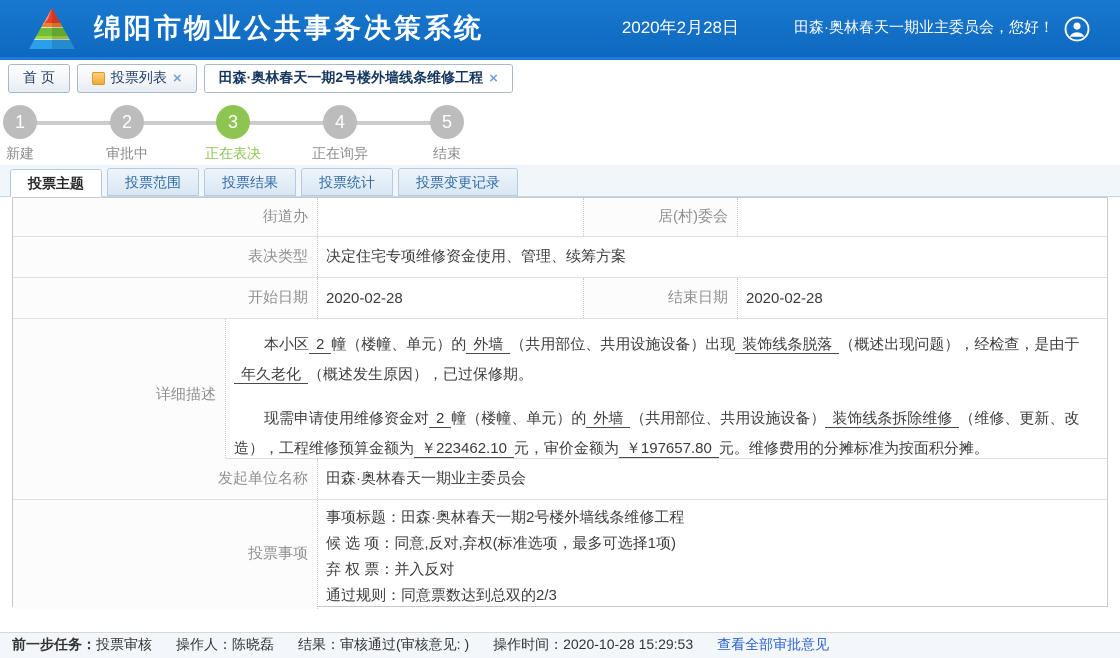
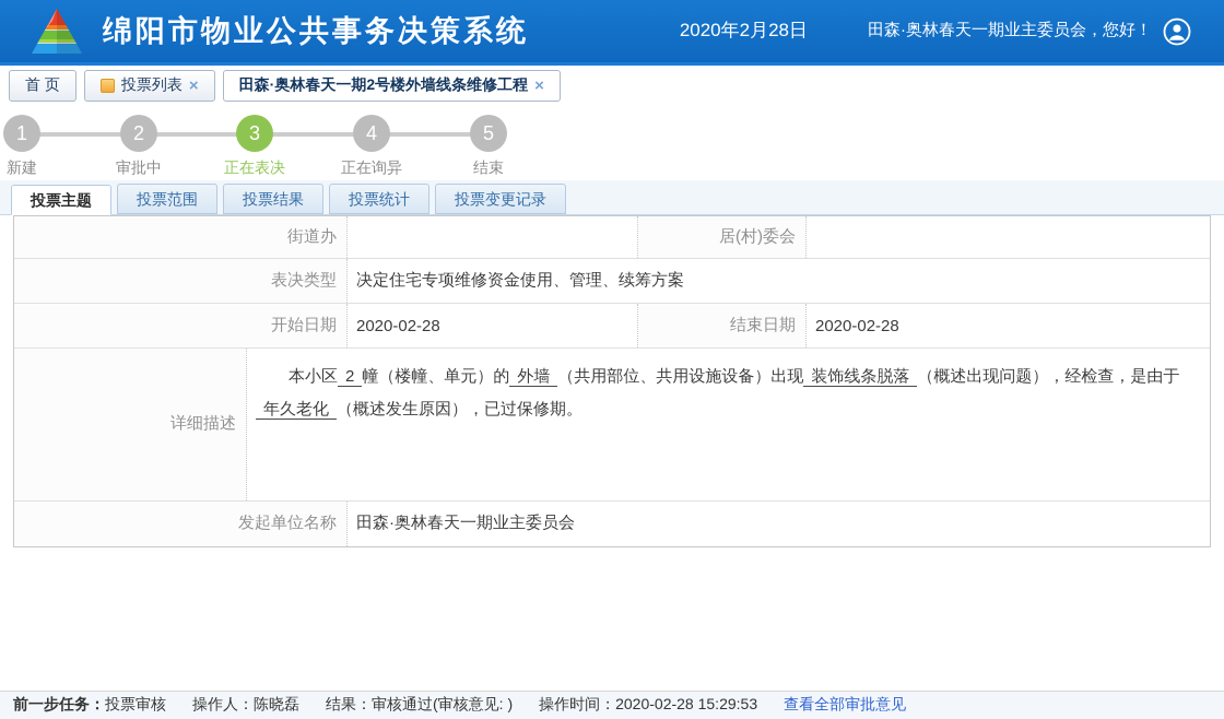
  绵阳市物业公共事务决策系统
  2020年2月28日
  田森·奥林春天一期业主委员会，您好！
  首 页
  投票列表
  ×
  田森·奥林春天一期2号楼外墙线条维修工程
  ×
  1
  新建
  2
  审批中
  3
  正在表决
  4
  正在询异
  5
  结束
  投票主题
  投票范围
  投票结果
  投票统计
  投票变更记录
  街道办
  居(村)委会
  表决类型
  决定住宅专项维修资金使用、管理、续筹方案
  开始日期
  2020-02-28
  结束日期
  2020-02-28
  详细描述
  本小区 2 幢（楼幢、单元）的 外墙 （共用部位、共用设施设备）出现 装饰线条脱落 （概述出现问题），经检查，是由于年久老化 （概述发生原因），已过保修期。
- 现需申请使用维修资金对 2 幢（楼幢、单元）的 外墙 （共用部位、共用设施设备） 装饰线条拆除维修 （维修、更新、改造），工程维修预算金额为 ￥223462.10 元，审价金额为 ￥197657.80 元。维修费用的分摊标准为按面积分摊。
  发起单位名称
  田森·奥林春天一期业主委员会
- 投票事项
- 事项标题：田森·奥林春天一期2号楼外墙线条维修工程
- 候 选 项：同意,反对,弃权(标准选项，最多可选择1项)
- 弃 权 票：并入反对
- 通过规则：同意票数达到总双的2/3
  前一步任务：投票审核
  操作人：陈晓磊
  结果：审核通过(审核意见: )
- 操作时间：2020-10-28 15:29:53
+ 操作时间：2020-02-28 15:29:53
  查看全部审批意见
